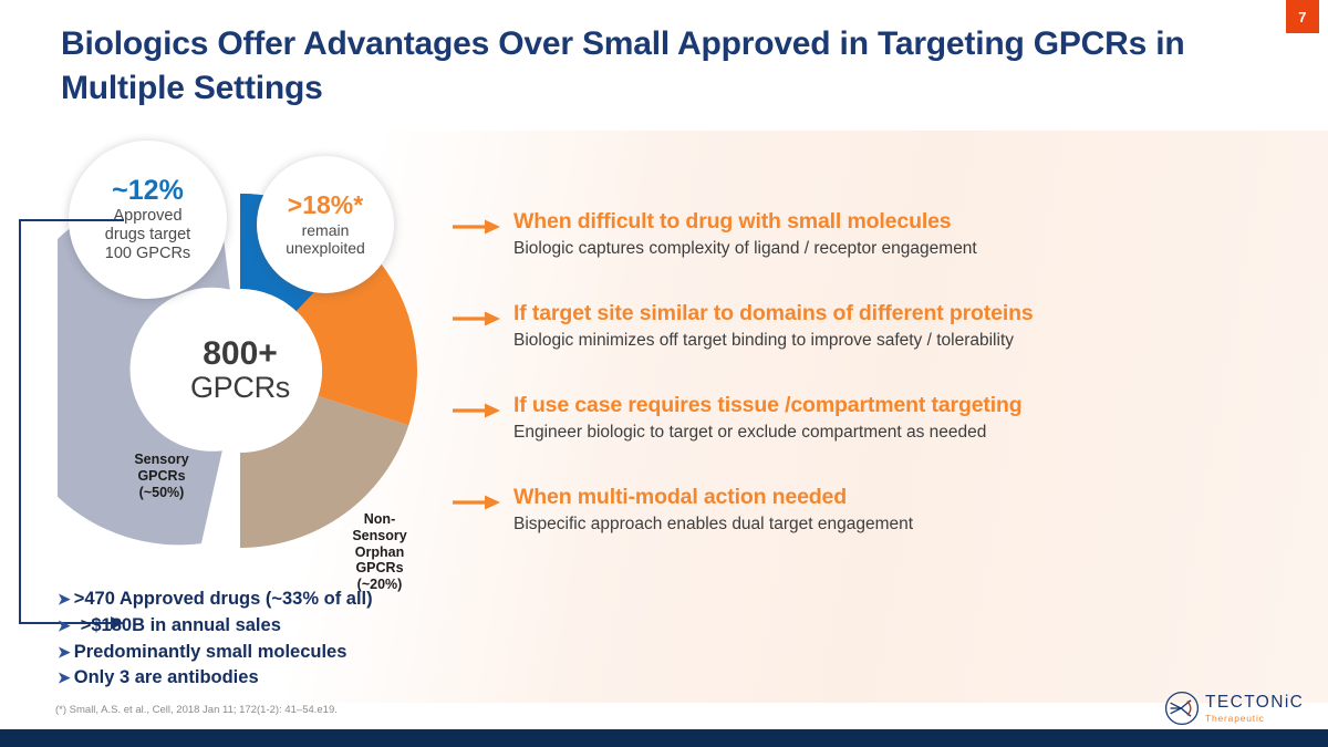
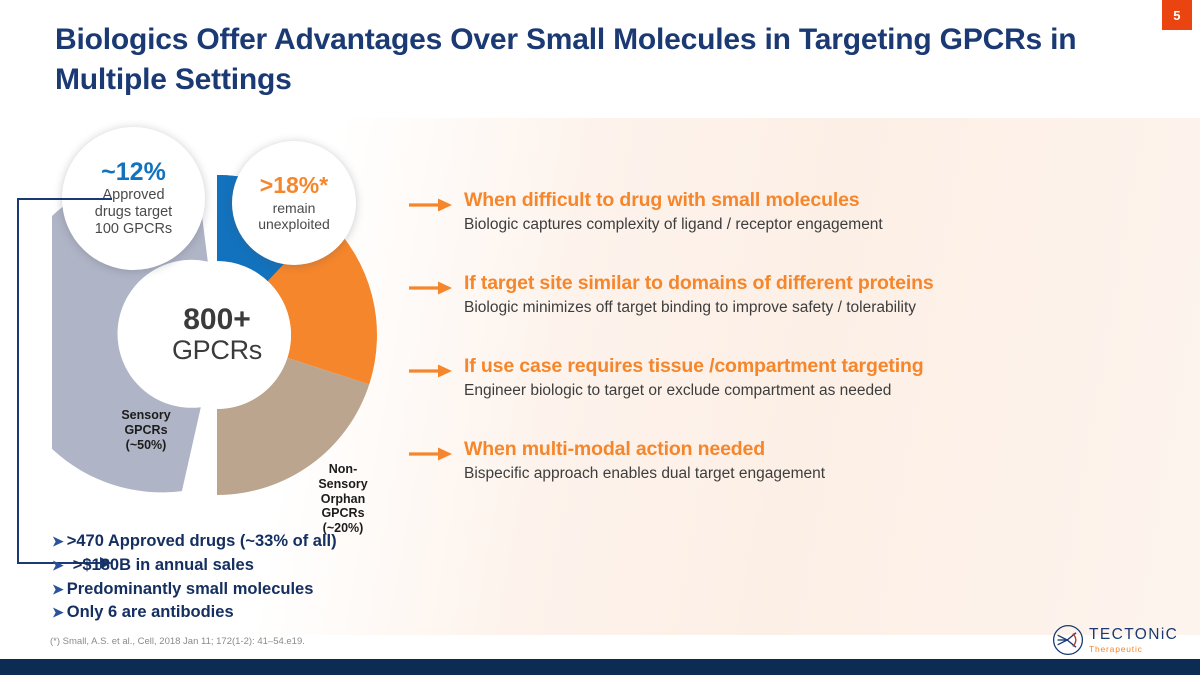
- 7
+ 5
- Biologics Offer Advantages Over Small Approved in Targeting GPCRs in Multiple Settings
+ Biologics Offer Advantages Over Small Molecules in Targeting GPCRs in Multiple Settings
  800+
  GPCRs
  Sensory
  GPCRs
  (~50%)
  Non-
  Sensory
  Orphan
  GPCRs
  (~20%)
  ~12%
  Approved
  drugs target
  100 GPCRs
  >18%*
  remain
  unexploited
  When difficult to drug with small molecules
  Biologic captures complexity of ligand / receptor engagement
  If target site similar to domains of different proteins
  Biologic minimizes off target binding to improve safety / tolerability
  If use case requires tissue /compartment targeting
  Engineer biologic to target or exclude compartment as needed
  When multi-modal action needed
  Bispecific approach enables dual target engagement
  ➤
  >470 Approved drugs (~33% of all)
  ➤
  >$180B in annual sales
  ➤
  Predominantly small molecules
  ➤
- Only 3 are antibodies
+ Only 6 are antibodies
  (*) Small, A.S. et al., Cell, 2018 Jan 11; 172(1-2): 41–54.e19.
  TECTONiC
  Therapeutic
